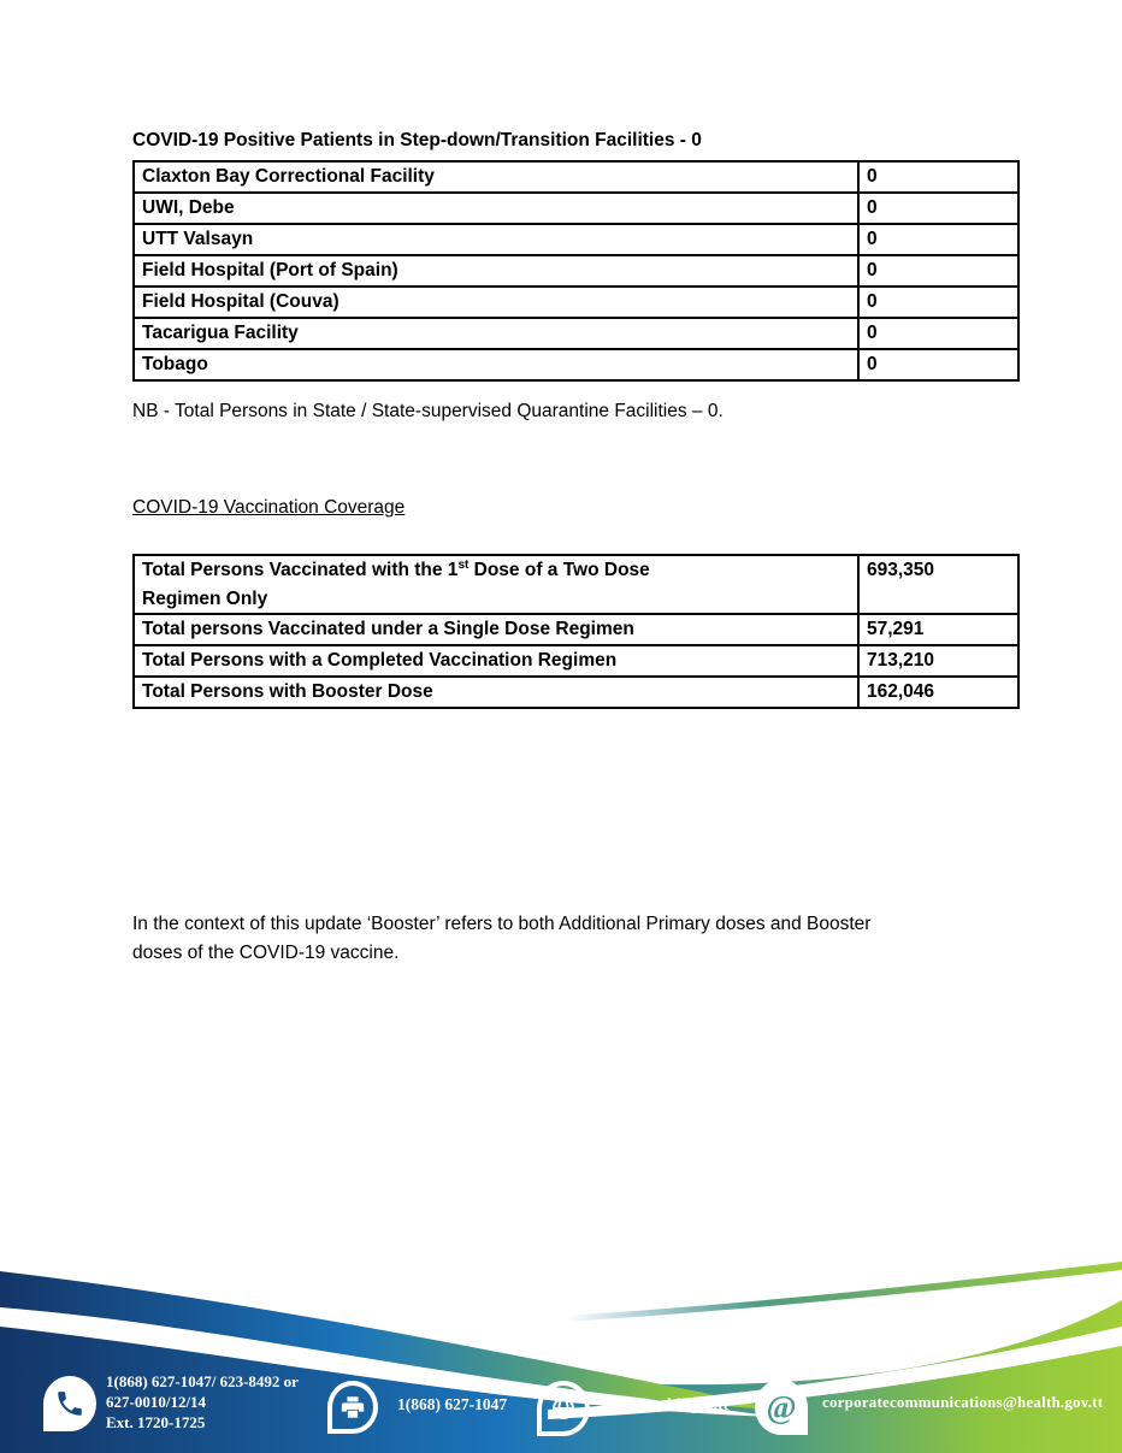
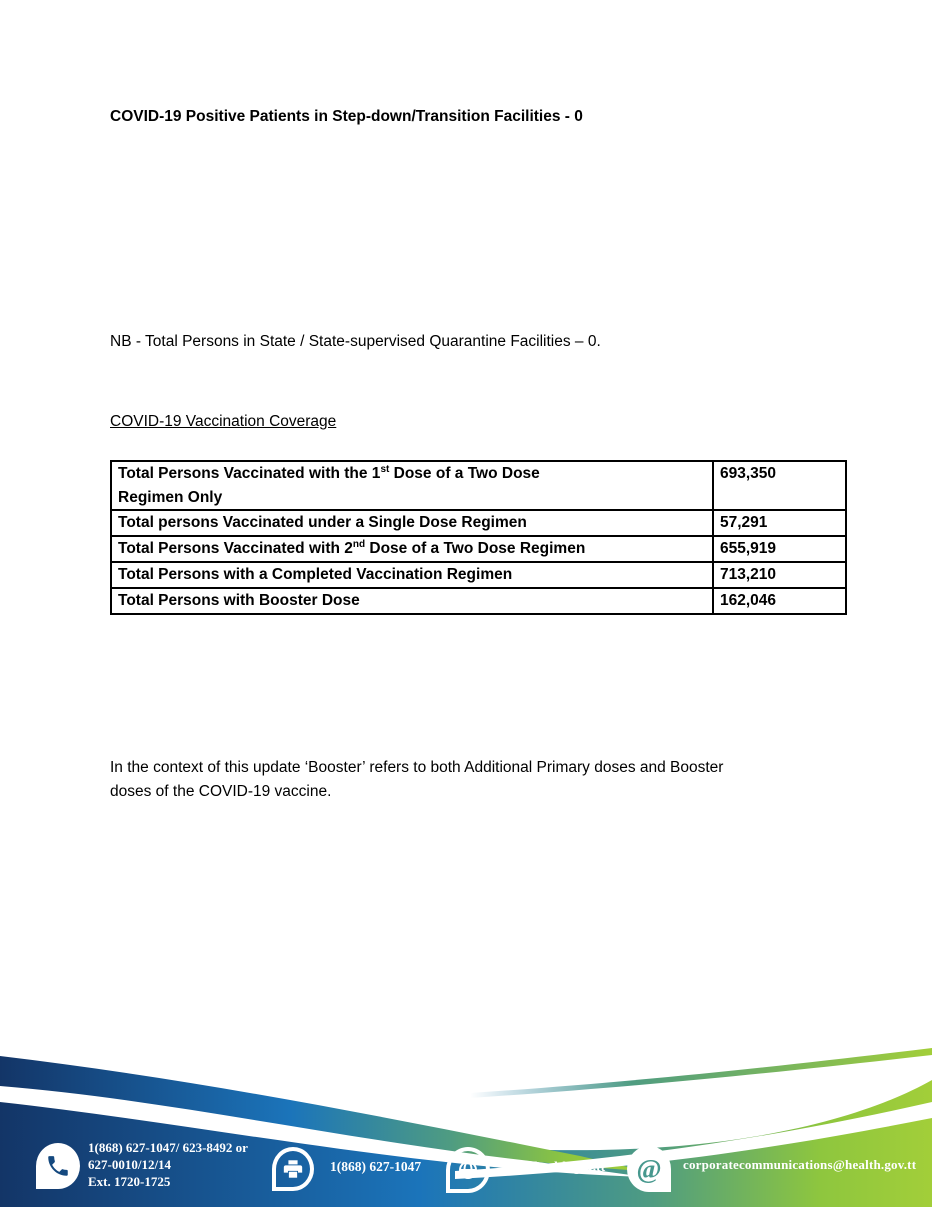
  COVID-19 Positive Patients in Step-down/Transition Facilities - 0
- Claxton Bay Correctional Facility	0
- UWI, Debe	0
- UTT Valsayn	0
- Field Hospital (Port of Spain)	0
- Field Hospital (Couva)	0
- Tacarigua Facility	0
- Tobago	0
  NB - Total Persons in State / State-supervised Quarantine Facilities – 0.
  COVID-19 Vaccination Coverage
  Total Persons Vaccinated with the 1st Dose of a Two Dose Regimen Only	693,350
  Total persons Vaccinated under a Single Dose Regimen	57,291
+ Total Persons Vaccinated with 2nd Dose of a Two Dose Regimen	655,919
  Total Persons with a Completed Vaccination Regimen	713,210
  Total Persons with Booster Dose	162,046
  In the context of this update ‘Booster’ refers to both Additional Primary doses and Booster
  doses of the COVID-19 vaccine.
  1(868) 627-1047/ 623-8492 or
  627-0010/12/14
  Ext. 1720-1725
  1(868) 627-1047
  www.health.gov.tt
  @
  corporatecommunications@health.gov.tt
